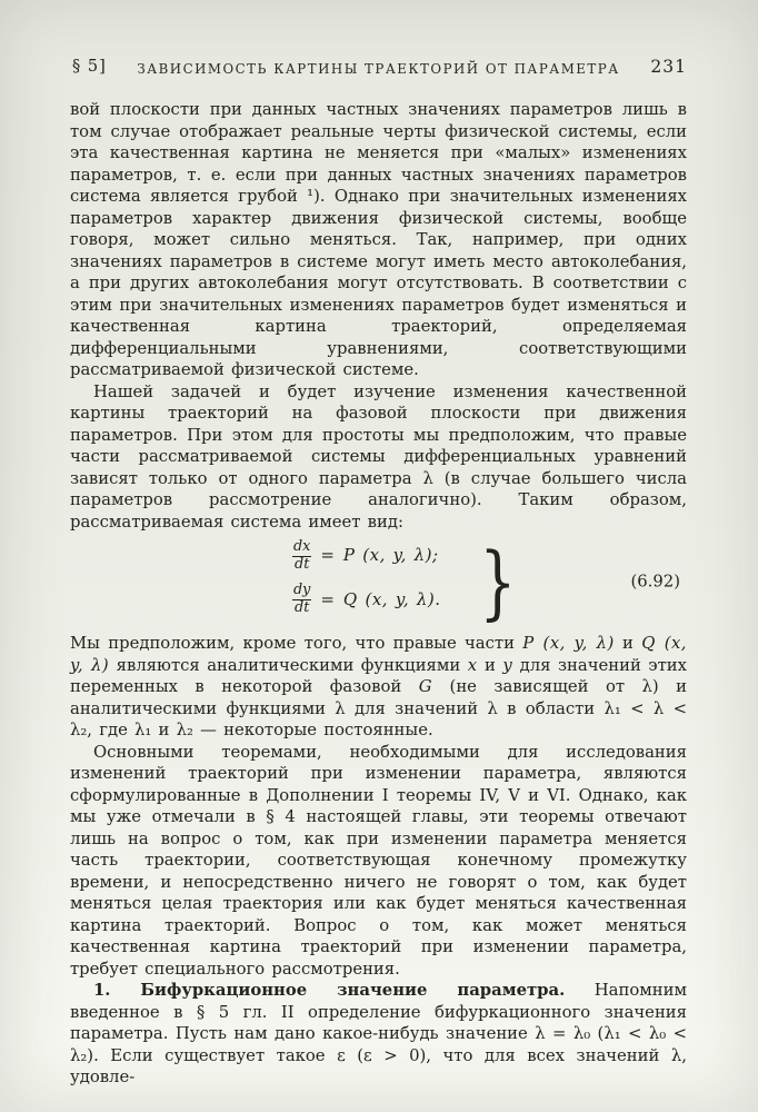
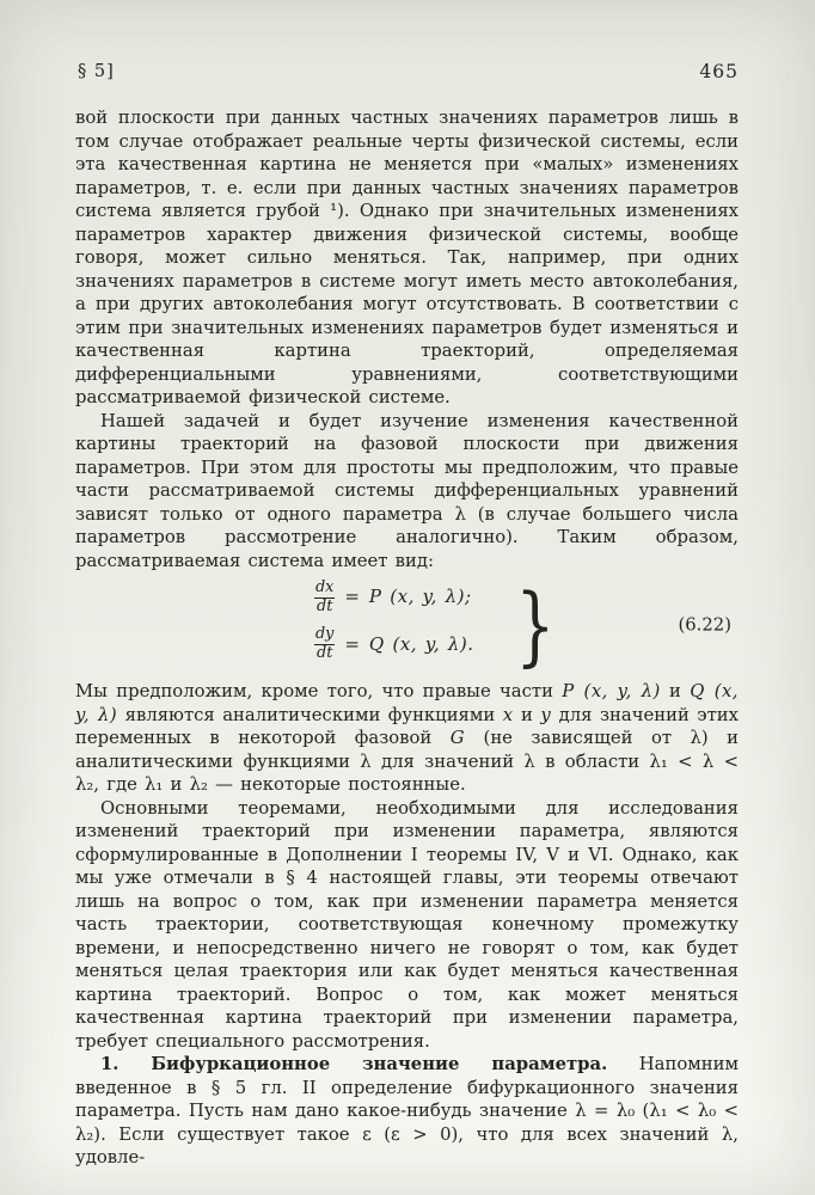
  § 5]
- ЗАВИСИМОСТЬ КАРТИНЫ ТРАЕКТОРИЙ ОТ ПАРАМЕТРА
- 231
+ 465
  вой плоскости при данных частных значениях параметров лишь в том случае отображает реальные черты физической системы, если эта качественная картина не меняется при «малых» изменениях параметров, т. е. если при данных частных значениях параметров система является грубой ¹). Однако при значительных изменениях параметров характер движения физической системы, вообще говоря, может сильно меняться. Так, например, при одних значениях параметров в системе могут иметь место автоколебания, а при других автоколебания могут отсутствовать. В соответствии с этим при значительных изменениях параметров будет изменяться и качественная картина траекторий, определяемая дифференциальными уравнениями, соответствующими рассматриваемой физической системе.
  Нашей задачей и будет изучение изменения качественной картины траекторий на фазовой плоскости при движения параметров. При этом для простоты мы предположим, что правые части рассматриваемой системы дифференциальных уравнений зависят только от одного параметра λ (в случае большего числа параметров рассмотрение аналогично). Таким образом, рассматриваемая система имеет вид:
  dx
  dt
  =
  P (x, y, λ);
  dy
  dt
  =
  Q (x, y, λ).
  }
- (6.92)
+ (6.22)
  Мы предположим, кроме того, что правые части P (x, y, λ) и Q (x, y, λ) являются аналитическими функциями x и y для значений этих переменных в некоторой фазовой G (не зависящей от λ) и аналитическими функциями λ для значений λ в области λ₁ < λ < λ₂, где λ₁ и λ₂ — некоторые постоянные.
  Основными теоремами, необходимыми для исследования изменений траекторий при изменении параметра, являются сформулированные в Дополнении I теоремы IV, V и VI. Однако, как мы уже отмечали в § 4 настоящей главы, эти теоремы отвечают лишь на вопрос о том, как при изменении параметра меняется часть траектории, соответствующая конечному промежутку времени, и непосредственно ничего не говорят о том, как будет меняться целая траектория или как будет меняться качественная картина траекторий. Вопрос о том, как может меняться качественная картина траекторий при изменении параметра, требует специального рассмотрения.
  1. Бифуркационное значение параметра. Напомним введенное в § 5 гл. II определение бифуркационного значения параметра. Пусть нам дано какое-нибудь значение λ = λ₀ (λ₁ < λ₀ < λ₂). Если существует такое ε (ε > 0), что для всех значений λ, удовле-
